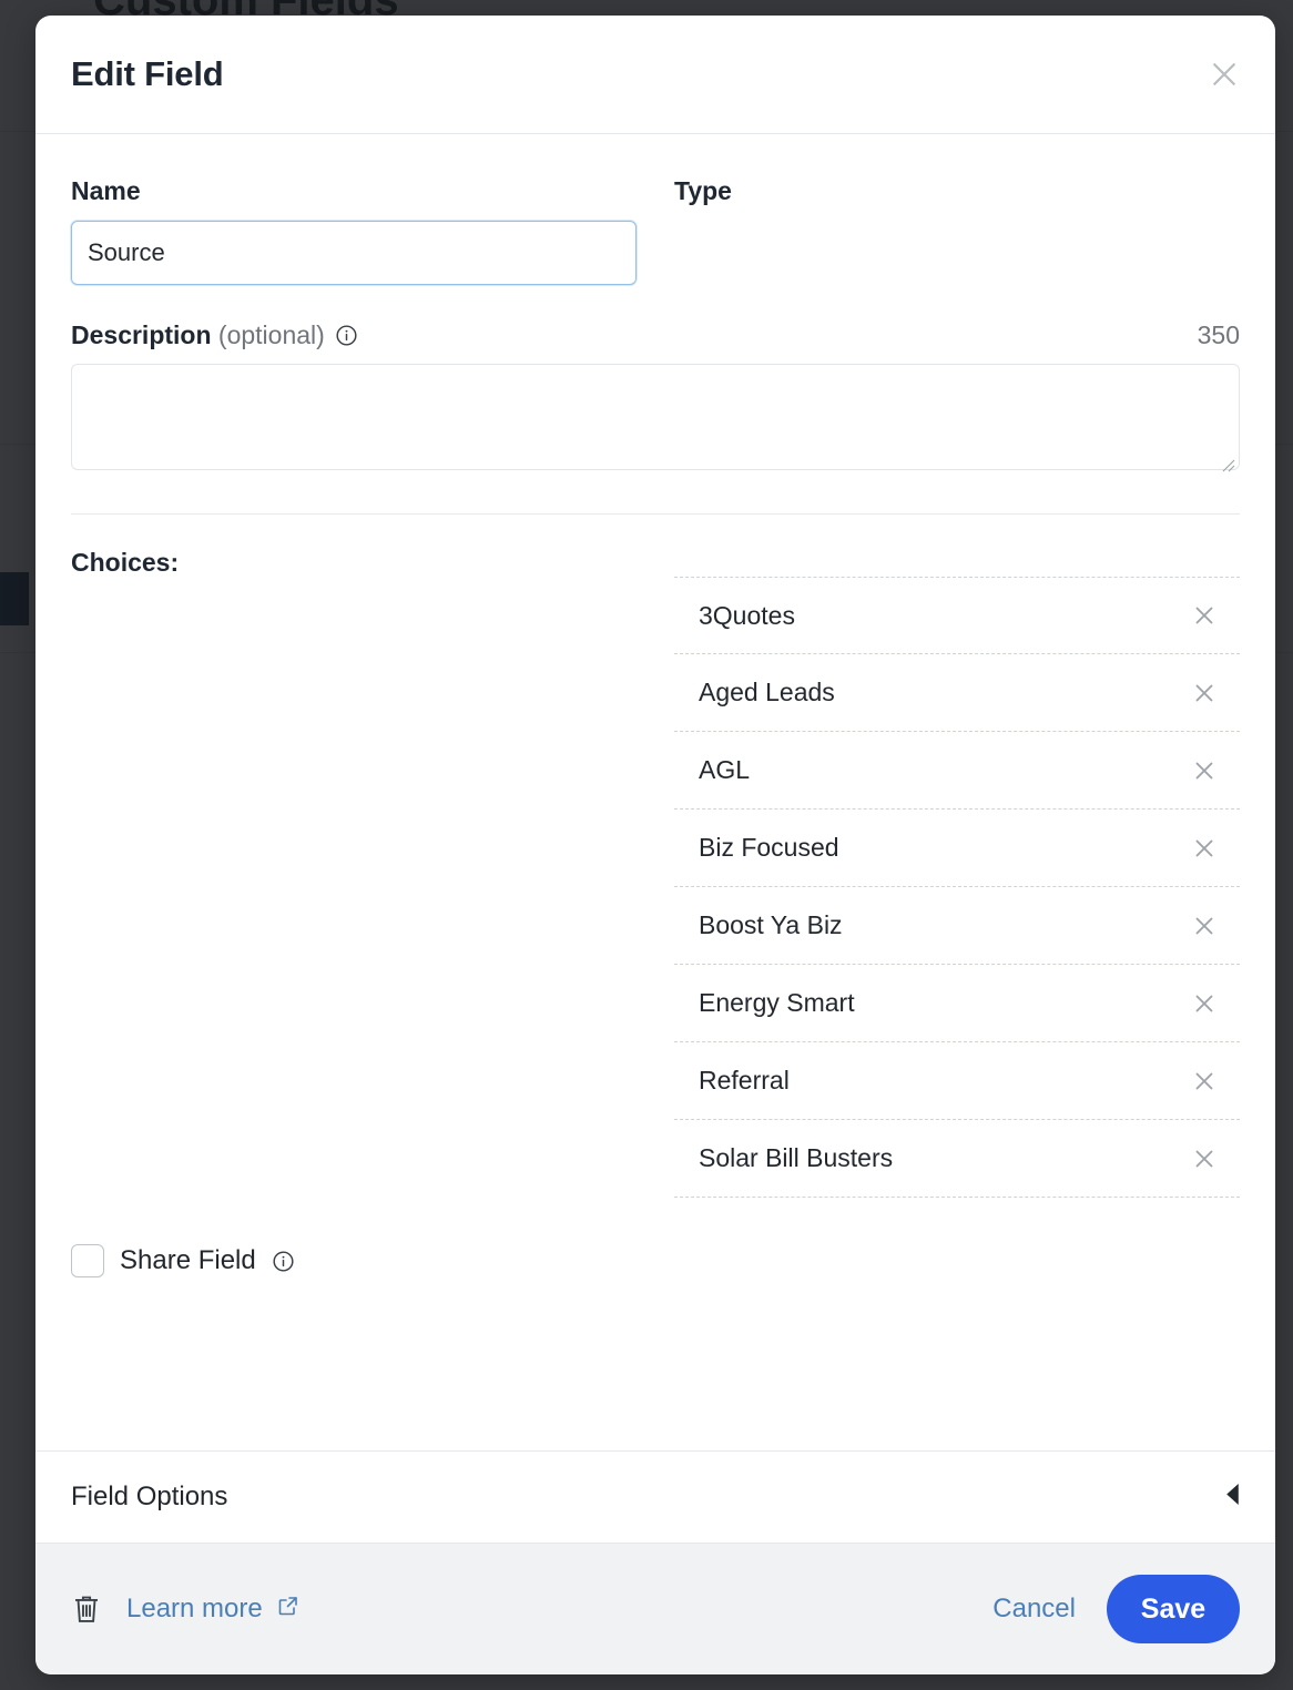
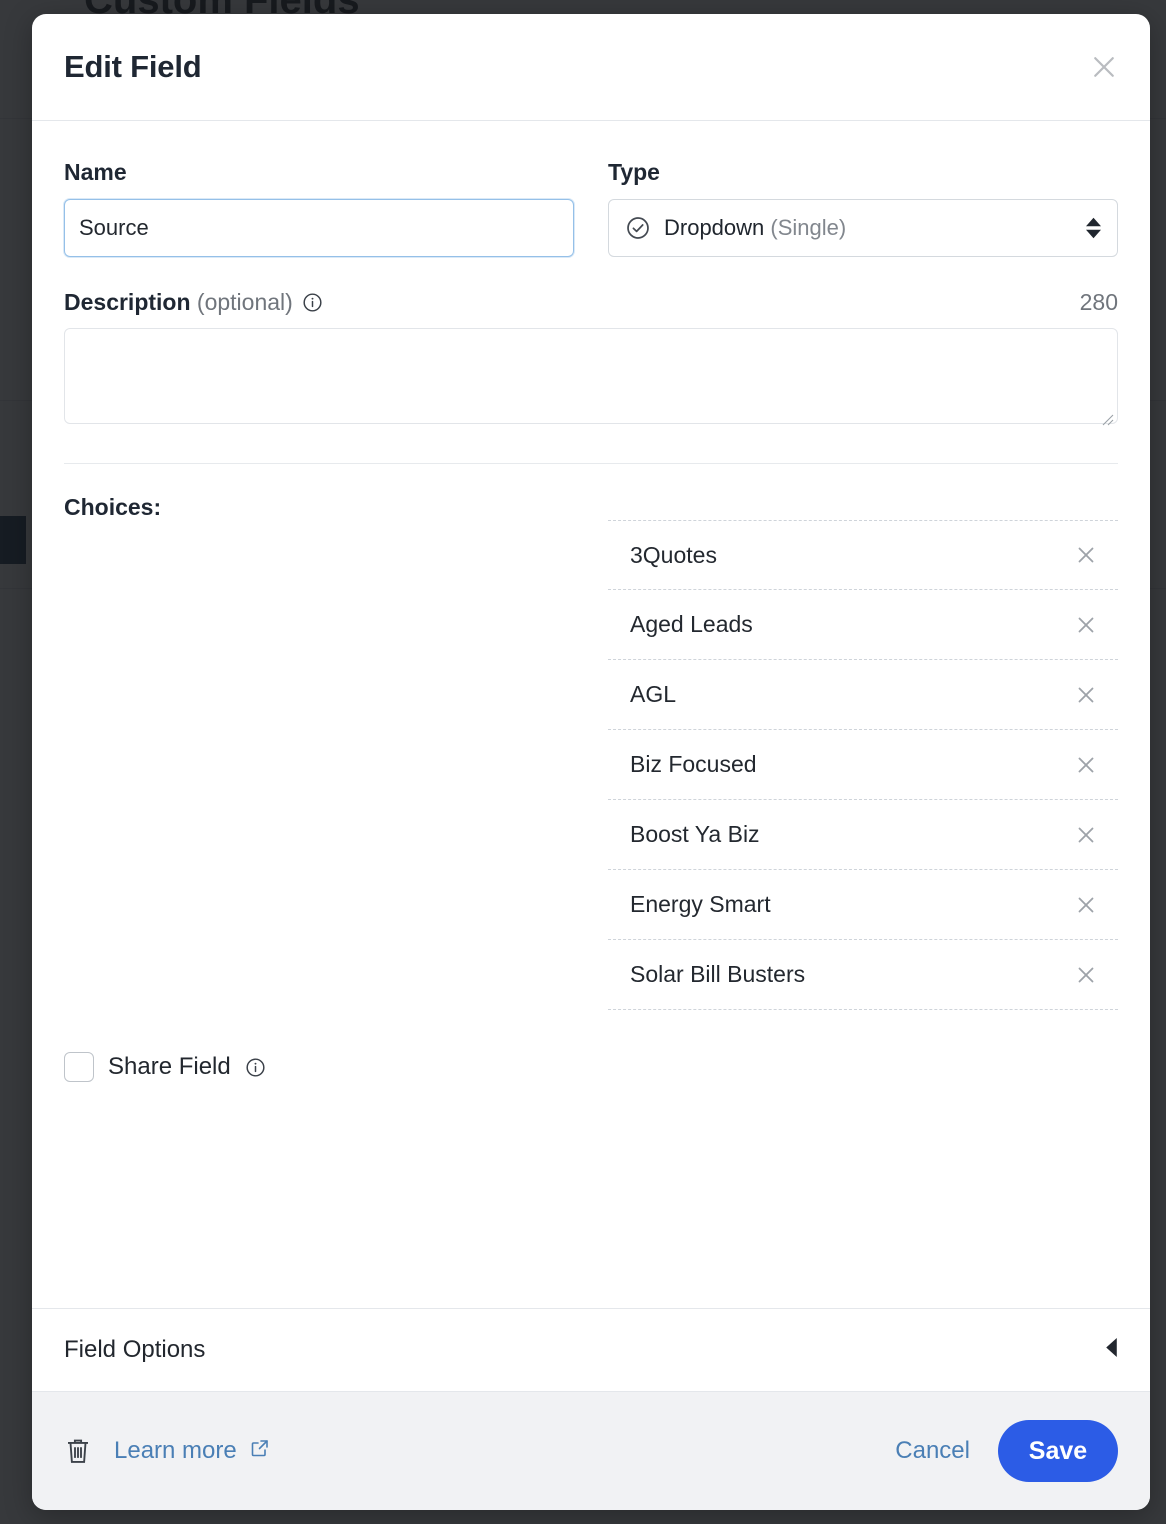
  Custom Fields
  Edit Field
  Name
  Source
  Type
+ Dropdown (Single)
  Description (optional)
- 350
+ 280
  Choices:
  3Quotes
  Aged Leads
  AGL
  Biz Focused
  Boost Ya Biz
  Energy Smart
- Referral
  Solar Bill Busters
  Share Field
  Field Options
  Learn more
  Cancel
  Save
